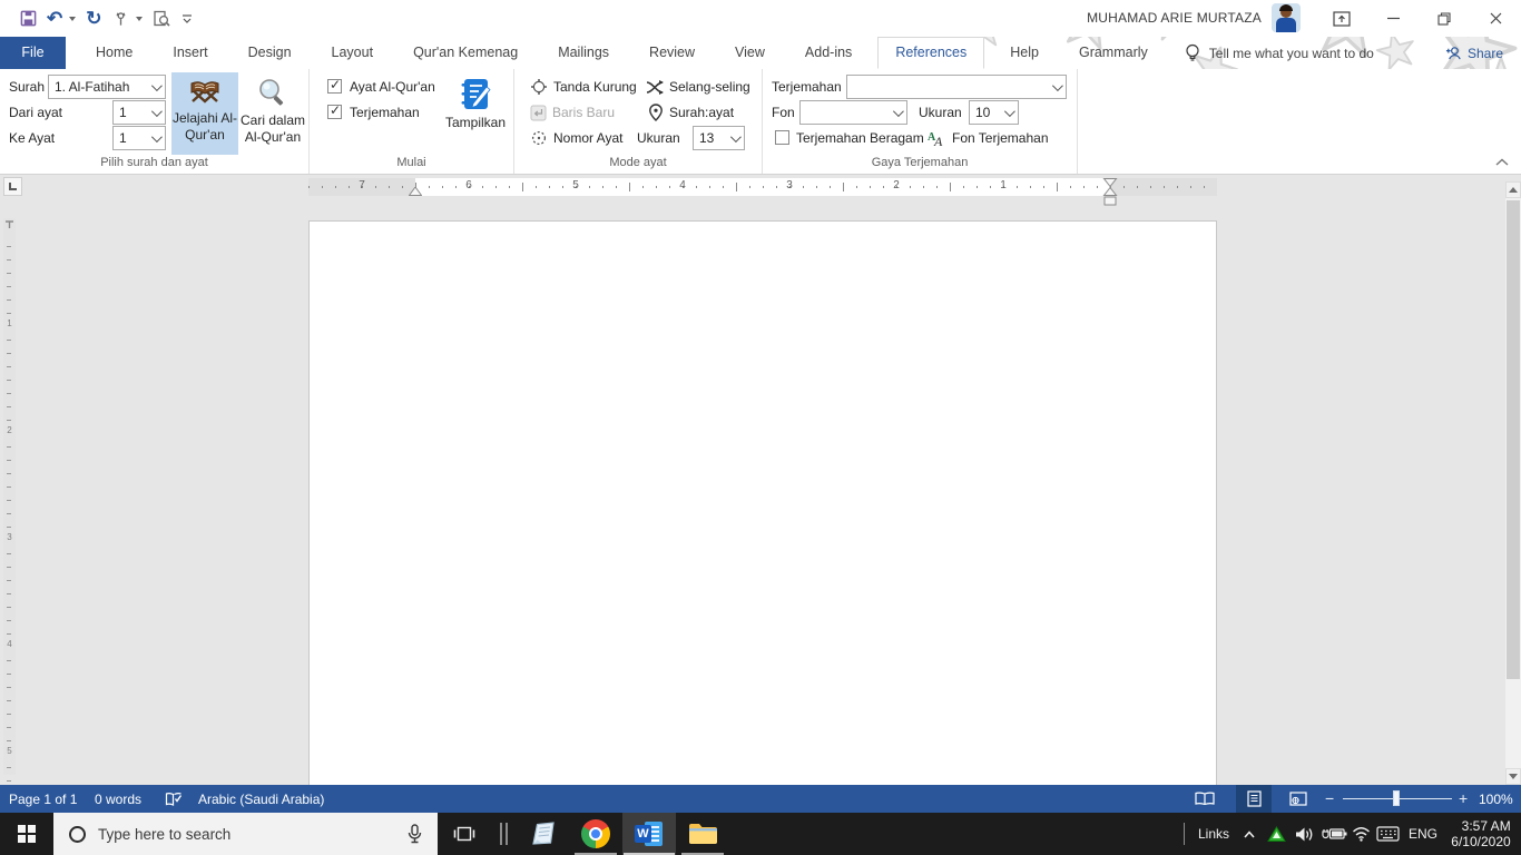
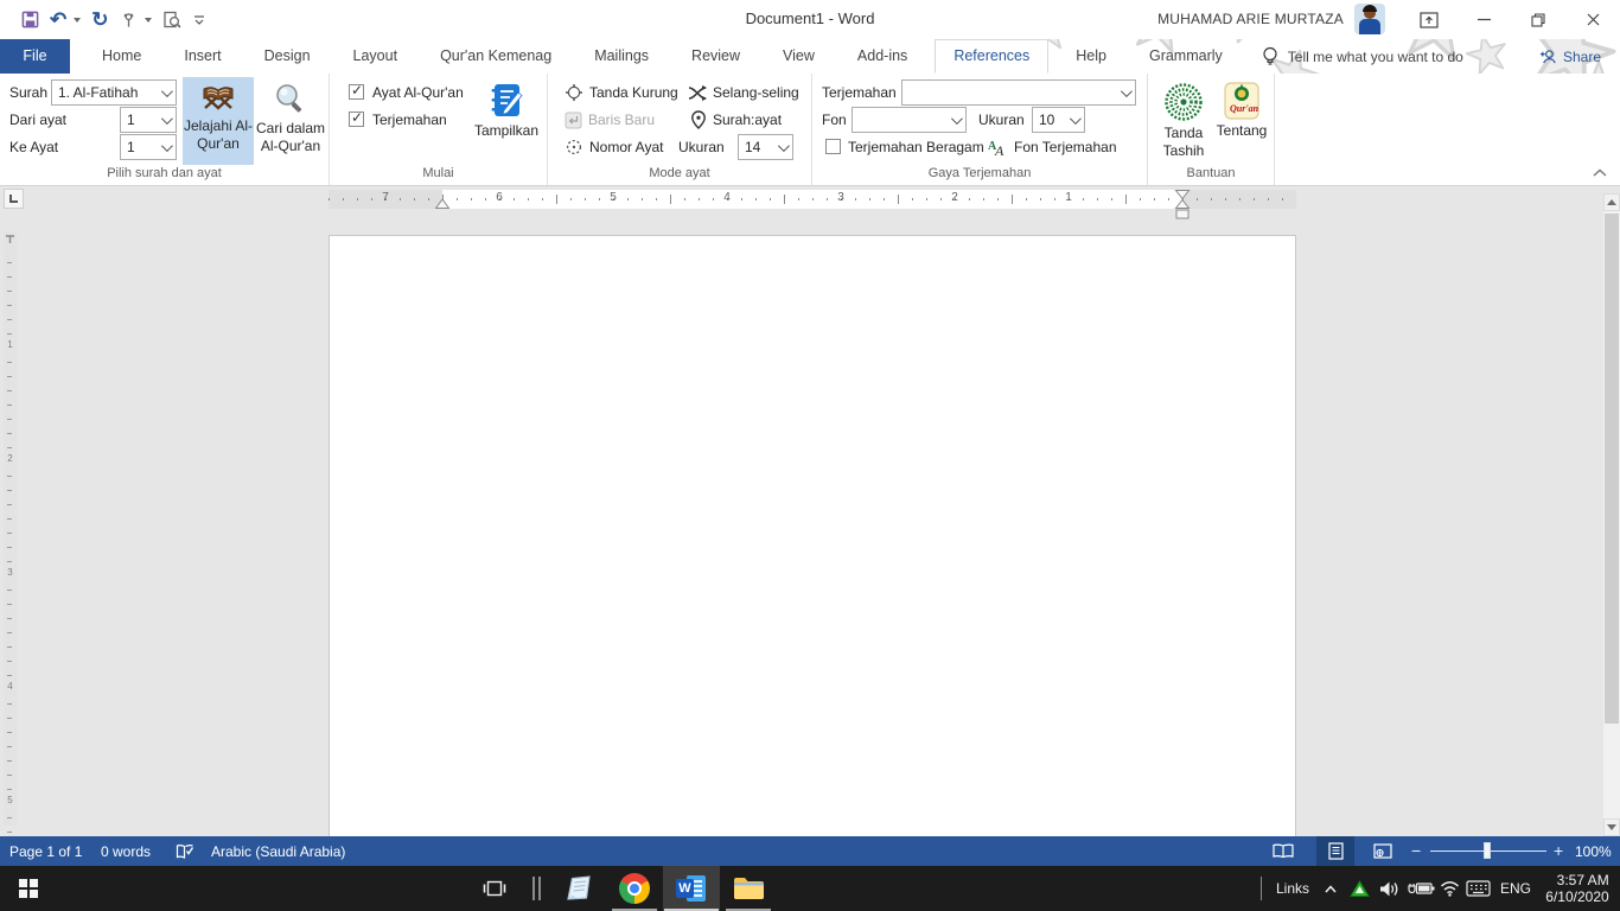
  ↶
  ↻
+ Document1 - Word
  MUHAMAD ARIE MURTAZA
  File
  Home
  Insert
  Design
  Layout
  Qur'an Kemenag
  Mailings
  Review
  View
  Add-ins
  References
  Help
  Grammarly
  Tell me what you want to do
  Share
  Surah
  1. Al-Fatihah
  Dari ayat
  1
  Ke Ayat
  1
  Jelajahi Al-Qur'an
  Cari dalam Al-Qur'an
  Pilih surah dan ayat
  ✓
  Ayat Al-Qur'an
  ✓
  Terjemahan
  Tampilkan
  Mulai
  Tanda Kurung
  Baris Baru
  Nomor Ayat
  Selang-seling
  Surah:ayat
  Ukuran
- 13
+ 14
  Mode ayat
  Terjemahan
  Fon
  Ukuran
  10
  Terjemahan Beragam
  A
  A
  Fon Terjemahan
  Gaya Terjemahan
+ Tanda Tashih
+ Qur'an
+ Tentang
+ Bantuan
  7
  6
  5
  4
  3
  2
  1
  1
  2
  3
  4
  5
  Page 1 of 1
  0 words
  Arabic (Saudi Arabia)
  −
  +
  100%
- Type here to search
  W
  Links
  ENG
  3:57 AM
  6/10/2020
